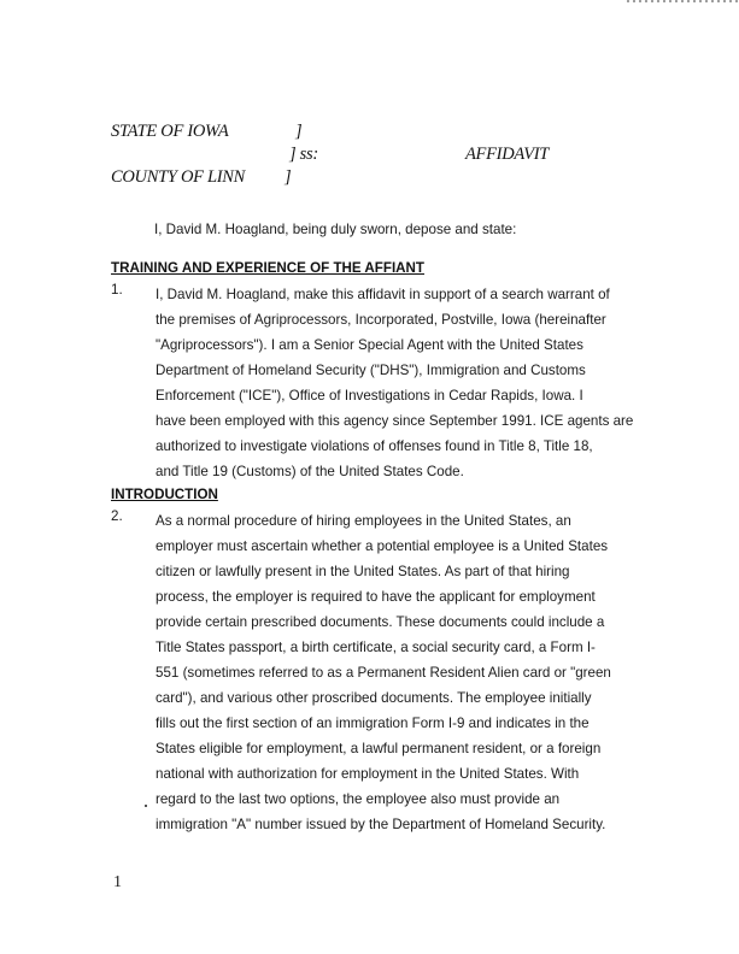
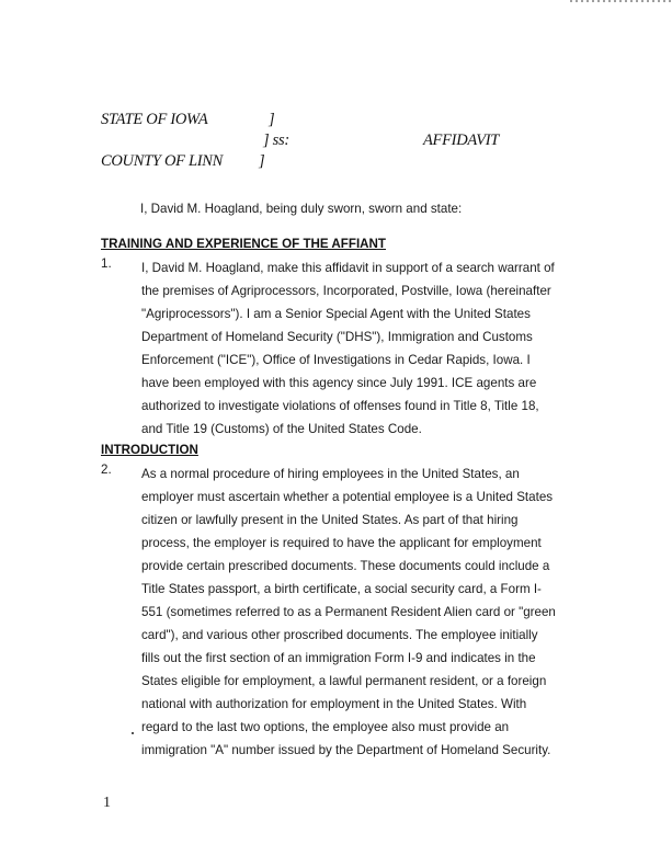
  STATE OF IOWA
  COUNTY OF LINN
  ]
  ] ss:
  ]
  AFFIDAVIT
- I, David M. Hoagland, being duly sworn, depose and state:
+ I, David M. Hoagland, being duly sworn, sworn and state:
  TRAINING AND EXPERIENCE OF THE AFFIANT
  1.
  I, David M. Hoagland, make this affidavit in support of a search warrant of
  the premises of Agriprocessors, Incorporated, Postville, Iowa (hereinafter
  "Agriprocessors"). I am a Senior Special Agent with the United States
  Department of Homeland Security ("DHS"), Immigration and Customs
  Enforcement ("ICE"), Office of Investigations in Cedar Rapids, Iowa. I
- have been employed with this agency since September 1991. ICE agents are
+ have been employed with this agency since July 1991. ICE agents are
  authorized to investigate violations of offenses found in Title 8, Title 18,
  and Title 19 (Customs) of the United States Code.
  INTRODUCTION
  2.
  As a normal procedure of hiring employees in the United States, an
  employer must ascertain whether a potential employee is a United States
  citizen or lawfully present in the United States. As part of that hiring
  process, the employer is required to have the applicant for employment
  provide certain prescribed documents. These documents could include a
  Title States passport, a birth certificate, a social security card, a Form I-
  551 (sometimes referred to as a Permanent Resident Alien card or "green
  card"), and various other proscribed documents. The employee initially
  fills out the first section of an immigration Form I-9 and indicates in the
  States eligible for employment, a lawful permanent resident, or a foreign
  national with authorization for employment in the United States. With
  regard to the last two options, the employee also must provide an
  immigration "A" number issued by the Department of Homeland Security.
  1
